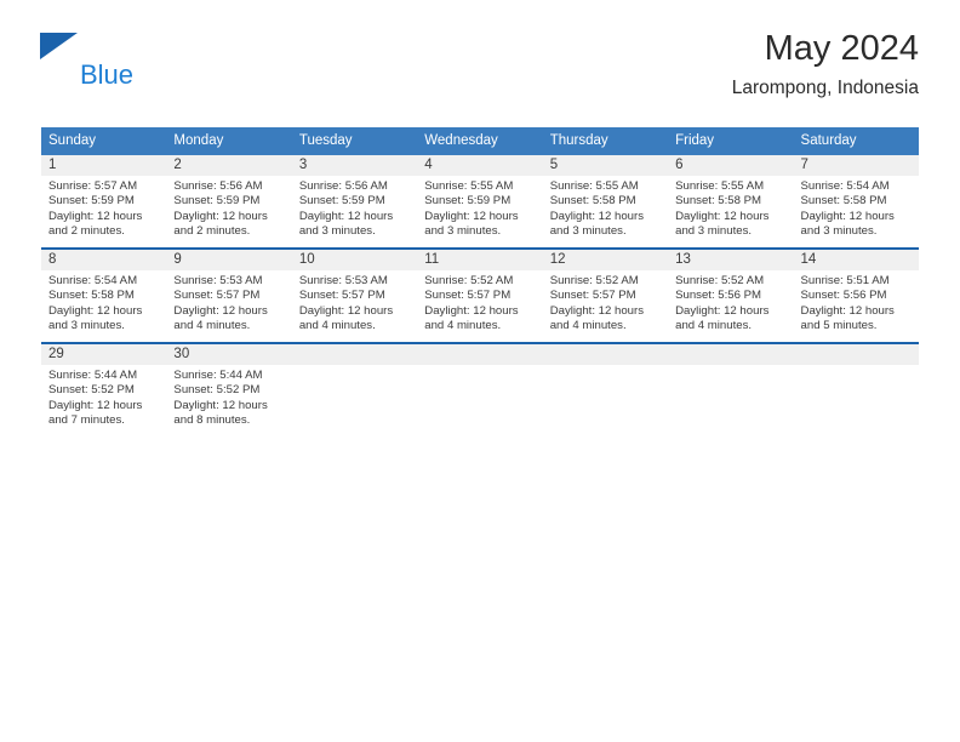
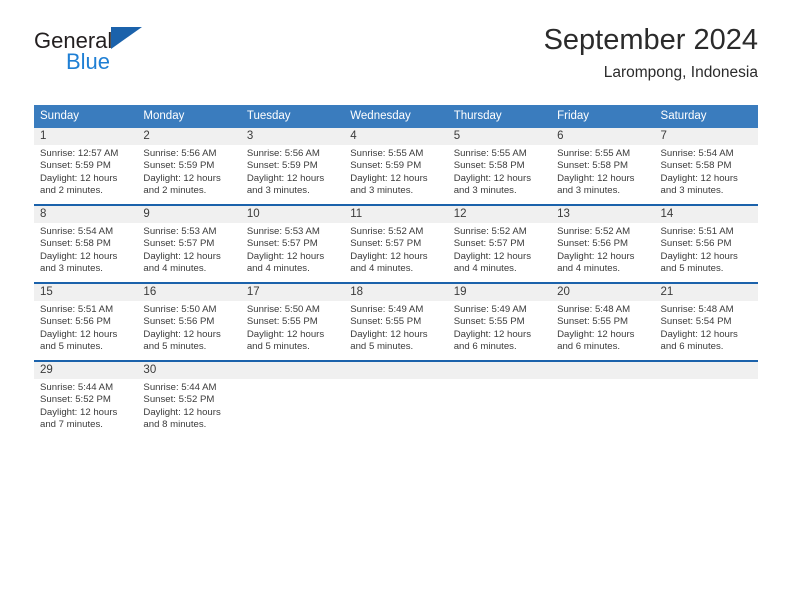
+ General
  Blue
- May 2024
+ September 2024
  Larompong, Indonesia
  Sunday	Monday	Tuesday	Wednesday	Thursday	Friday	Saturday
- 1Sunrise: 5:57 AMSunset: 5:59 PMDaylight: 12 hours and 2 minutes.	2Sunrise: 5:56 AMSunset: 5:59 PMDaylight: 12 hours and 2 minutes.	3Sunrise: 5:56 AMSunset: 5:59 PMDaylight: 12 hours and 3 minutes.	4Sunrise: 5:55 AMSunset: 5:59 PMDaylight: 12 hours and 3 minutes.	5Sunrise: 5:55 AMSunset: 5:58 PMDaylight: 12 hours and 3 minutes.	6Sunrise: 5:55 AMSunset: 5:58 PMDaylight: 12 hours and 3 minutes.	7Sunrise: 5:54 AMSunset: 5:58 PMDaylight: 12 hours and 3 minutes.
+ 1Sunrise: 12:57 AMSunset: 5:59 PMDaylight: 12 hours and 2 minutes.	2Sunrise: 5:56 AMSunset: 5:59 PMDaylight: 12 hours and 2 minutes.	3Sunrise: 5:56 AMSunset: 5:59 PMDaylight: 12 hours and 3 minutes.	4Sunrise: 5:55 AMSunset: 5:59 PMDaylight: 12 hours and 3 minutes.	5Sunrise: 5:55 AMSunset: 5:58 PMDaylight: 12 hours and 3 minutes.	6Sunrise: 5:55 AMSunset: 5:58 PMDaylight: 12 hours and 3 minutes.	7Sunrise: 5:54 AMSunset: 5:58 PMDaylight: 12 hours and 3 minutes.
  8Sunrise: 5:54 AMSunset: 5:58 PMDaylight: 12 hours and 3 minutes.	9Sunrise: 5:53 AMSunset: 5:57 PMDaylight: 12 hours and 4 minutes.	10Sunrise: 5:53 AMSunset: 5:57 PMDaylight: 12 hours and 4 minutes.	11Sunrise: 5:52 AMSunset: 5:57 PMDaylight: 12 hours and 4 minutes.	12Sunrise: 5:52 AMSunset: 5:57 PMDaylight: 12 hours and 4 minutes.	13Sunrise: 5:52 AMSunset: 5:56 PMDaylight: 12 hours and 4 minutes.	14Sunrise: 5:51 AMSunset: 5:56 PMDaylight: 12 hours and 5 minutes.
+ 15Sunrise: 5:51 AMSunset: 5:56 PMDaylight: 12 hours and 5 minutes.	16Sunrise: 5:50 AMSunset: 5:56 PMDaylight: 12 hours and 5 minutes.	17Sunrise: 5:50 AMSunset: 5:55 PMDaylight: 12 hours and 5 minutes.	18Sunrise: 5:49 AMSunset: 5:55 PMDaylight: 12 hours and 5 minutes.	19Sunrise: 5:49 AMSunset: 5:55 PMDaylight: 12 hours and 6 minutes.	20Sunrise: 5:48 AMSunset: 5:55 PMDaylight: 12 hours and 6 minutes.	21Sunrise: 5:48 AMSunset: 5:54 PMDaylight: 12 hours and 6 minutes.
  29Sunrise: 5:44 AMSunset: 5:52 PMDaylight: 12 hours and 7 minutes.	30Sunrise: 5:44 AMSunset: 5:52 PMDaylight: 12 hours and 8 minutes.
